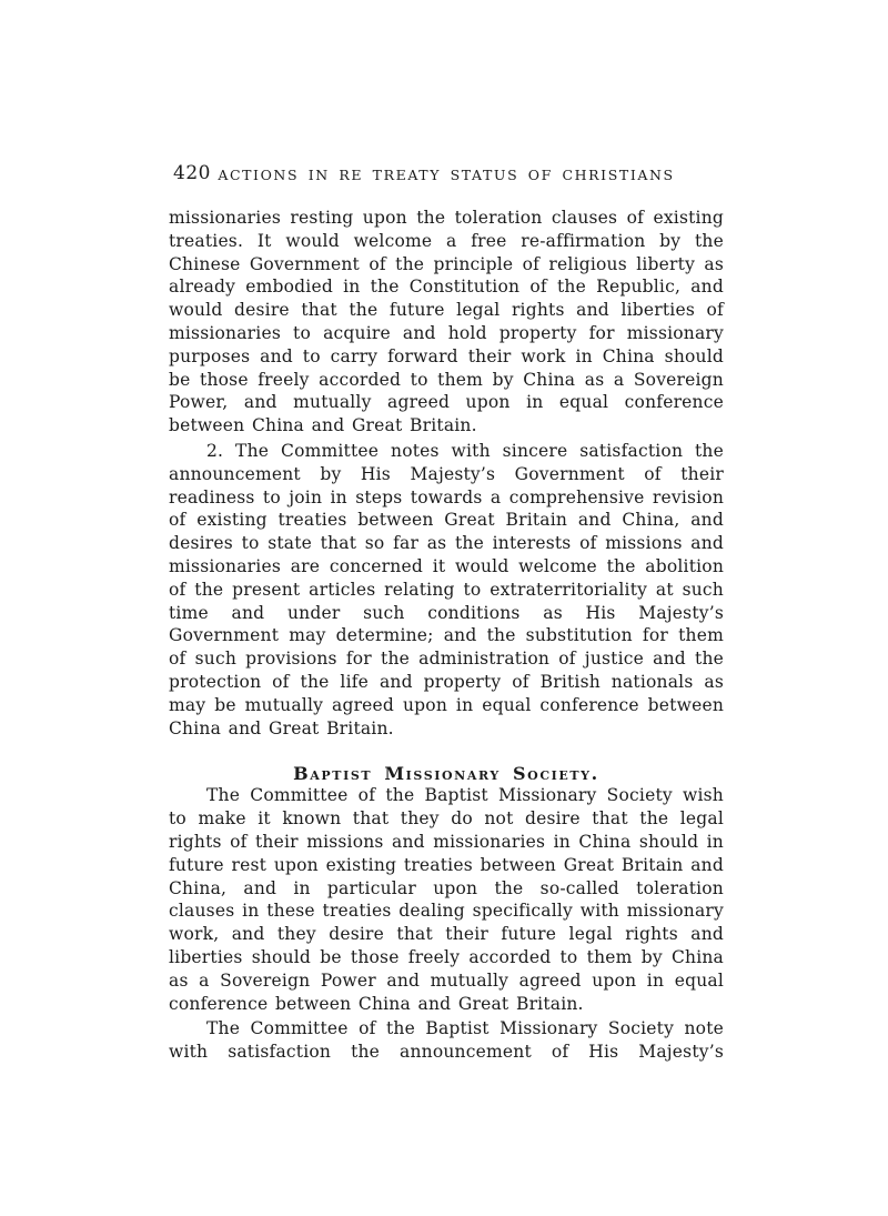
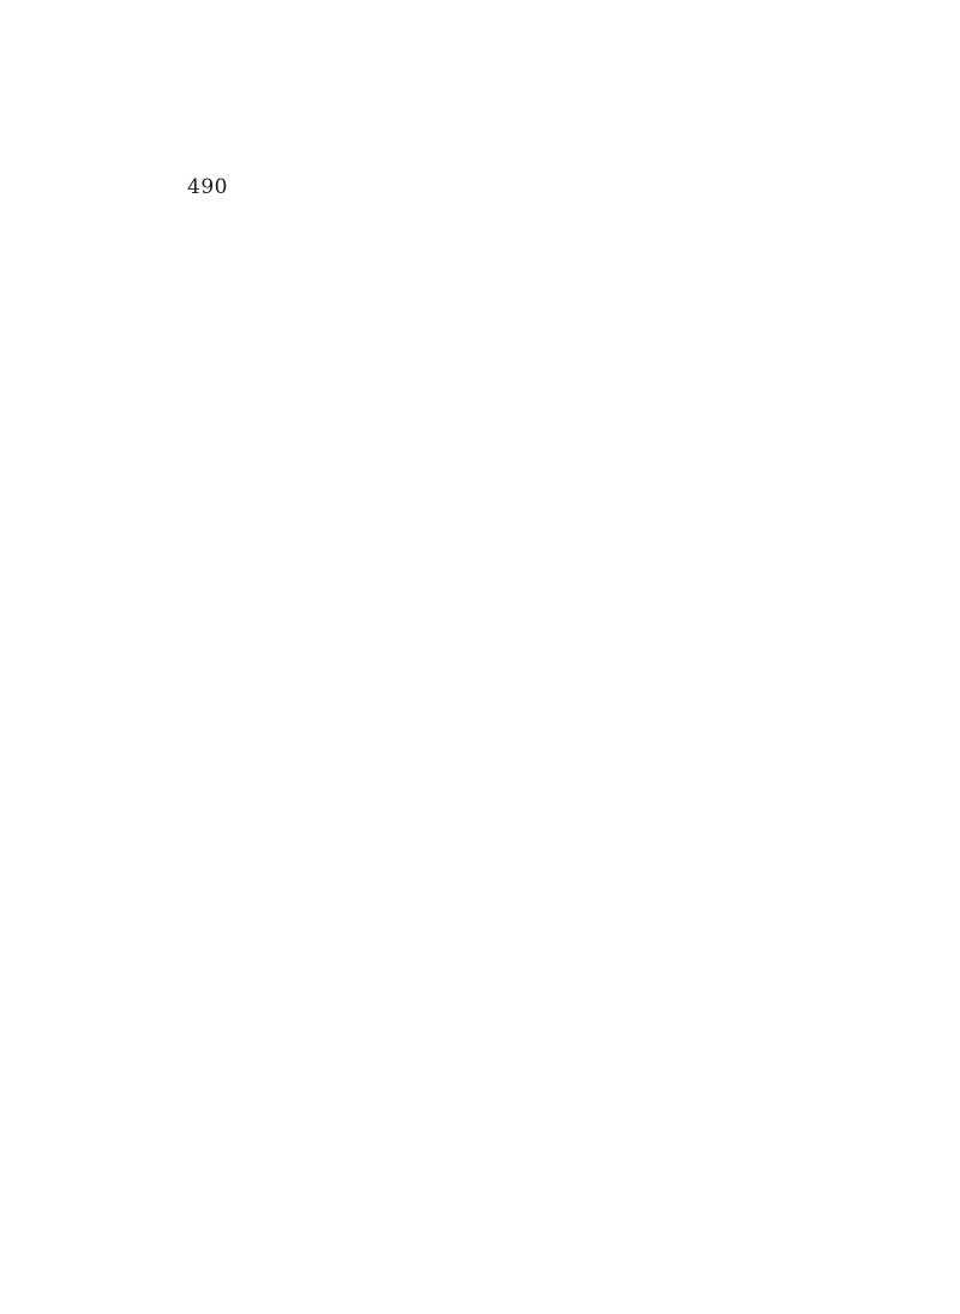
- 420
+ 490
- ACTIONS IN RE TREATY STATUS OF CHRISTIANS
- missionaries resting upon the toleration clauses of existing treaties. It would welcome a free re-affirmation by the Chinese Government of the principle of religious liberty as already embodied in the Constitution of the Republic, and would desire that the future legal rights and liberties of missionaries to acquire and hold property for missionary purposes and to carry forward their work in China should be those freely accorded to them by China as a Sovereign Power, and mutually agreed upon in equal conference between China and Great Britain.
- 2. The Committee notes with sincere satisfaction the announcement by His Majesty’s Government of their readiness to join in steps towards a comprehensive revision of existing treaties between Great Britain and China, and desires to state that so far as the interests of missions and missionaries are concerned it would welcome the abolition of the present articles relating to extraterritoriality at such time and under such conditions as His Majesty’s Government may determine; and the substitution for them of such provisions for the administration of justice and the protection of the life and property of British nationals as may be mutually agreed upon in equal conference between China and Great Britain.
- Baptist Missionary Society.
- The Committee of the Baptist Missionary Society wish to make it known that they do not desire that the legal rights of their missions and missionaries in China should in future rest upon existing treaties between Great Britain and China, and in particular upon the so-called toleration clauses in these treaties dealing specifically with missionary work, and they desire that their future legal rights and liberties should be those freely accorded to them by China as a Sovereign Power and mutually agreed upon in equal conference between China and Great Britain.
- The Committee of the Baptist Missionary Society note with satisfaction the announcement of His Majesty’s
